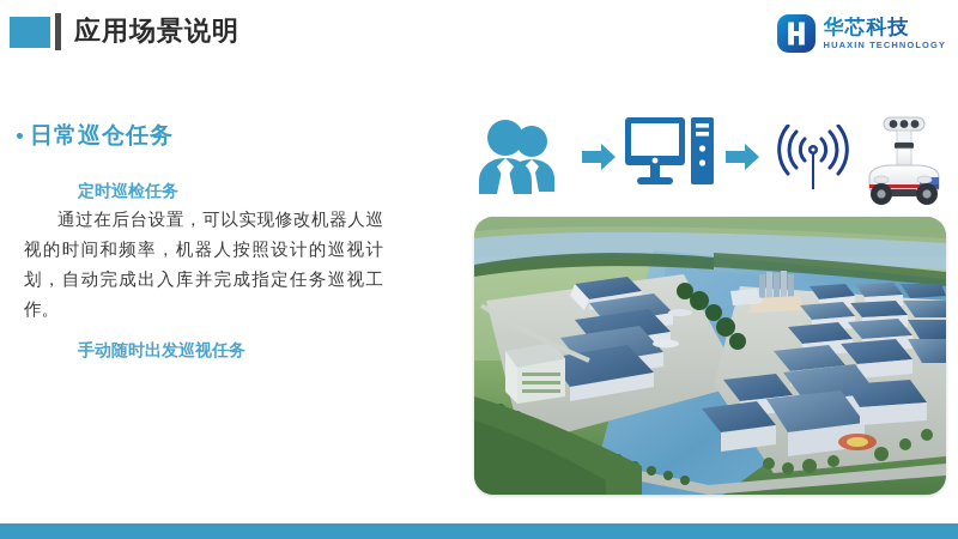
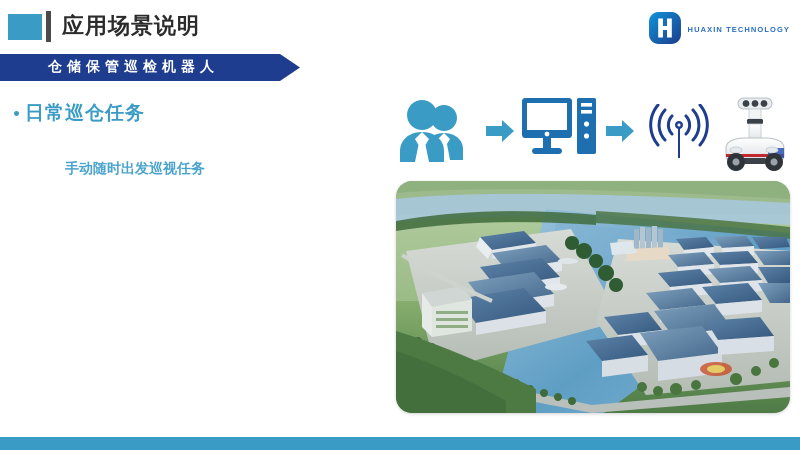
  应用场景说明
- 华芯科技
  HUAXIN TECHNOLOGY
+ 仓储保管巡检机器人
  日常巡仓任务
- 定时巡检任务
- 通过在后台设置，可以实现修改机器人巡视的时间和频率，机器人按照设计的巡视计划，自动完成出入库并完成指定任务巡视工作。
  手动随时出发巡视任务
